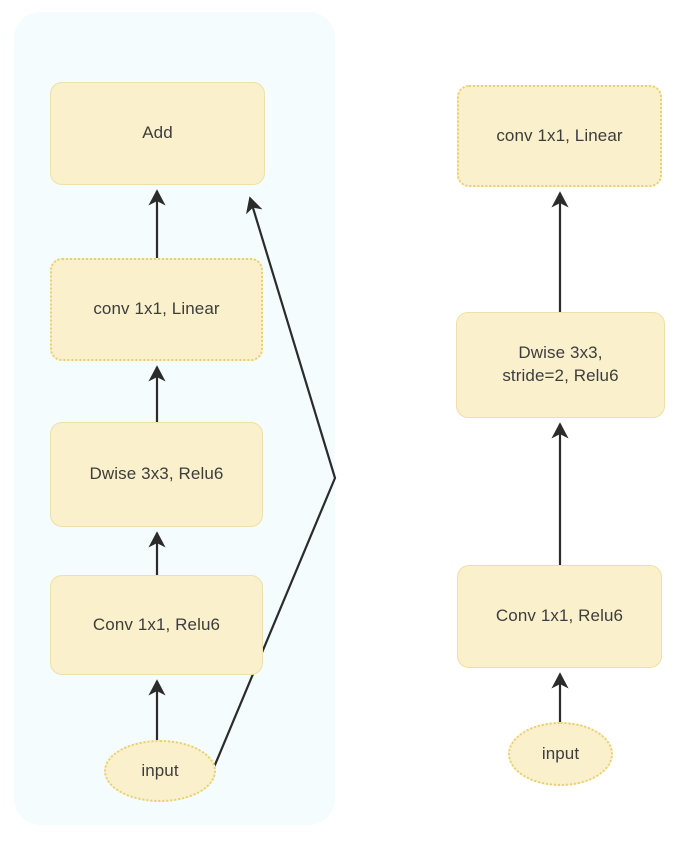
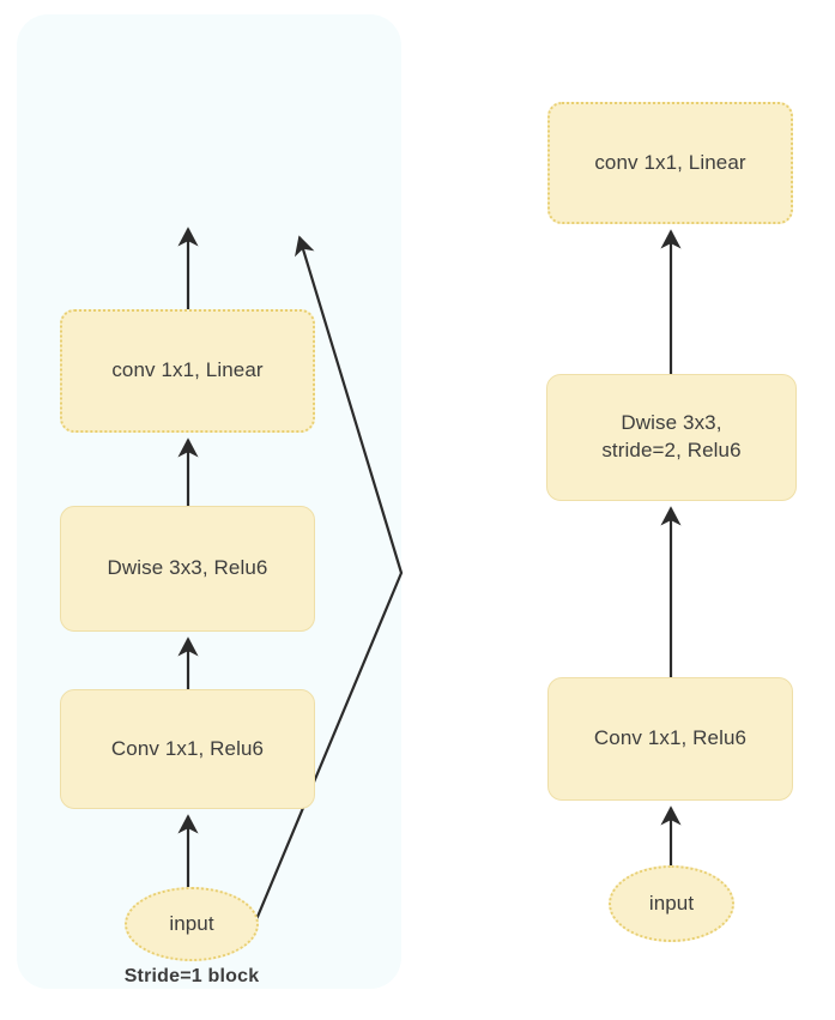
- Add
  conv 1x1, Linear
  Dwise 3x3, Relu6
  Conv 1x1, Relu6
  input
+ Stride=1 block
  conv 1x1, Linear
  Dwise 3x3,
  stride=2, Relu6
  Conv 1x1, Relu6
  input
